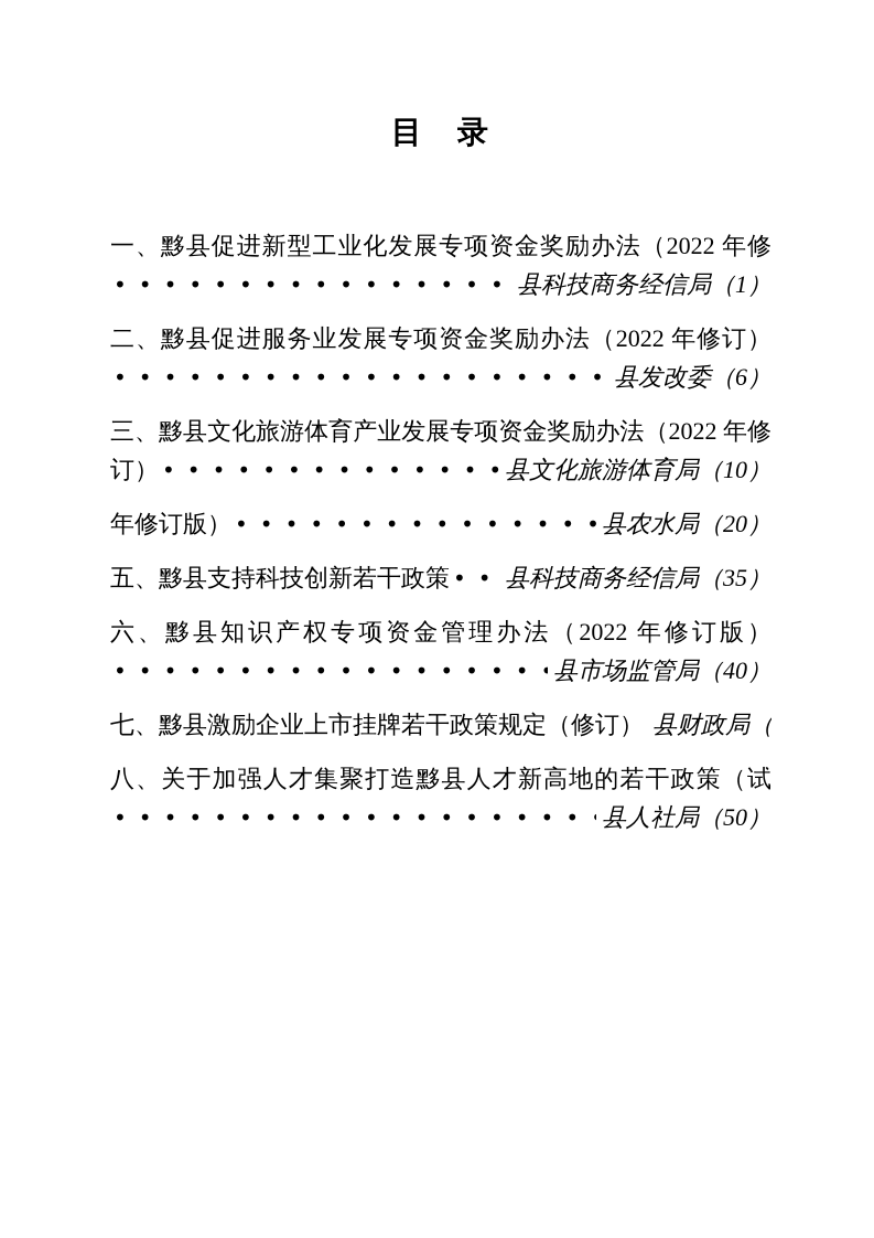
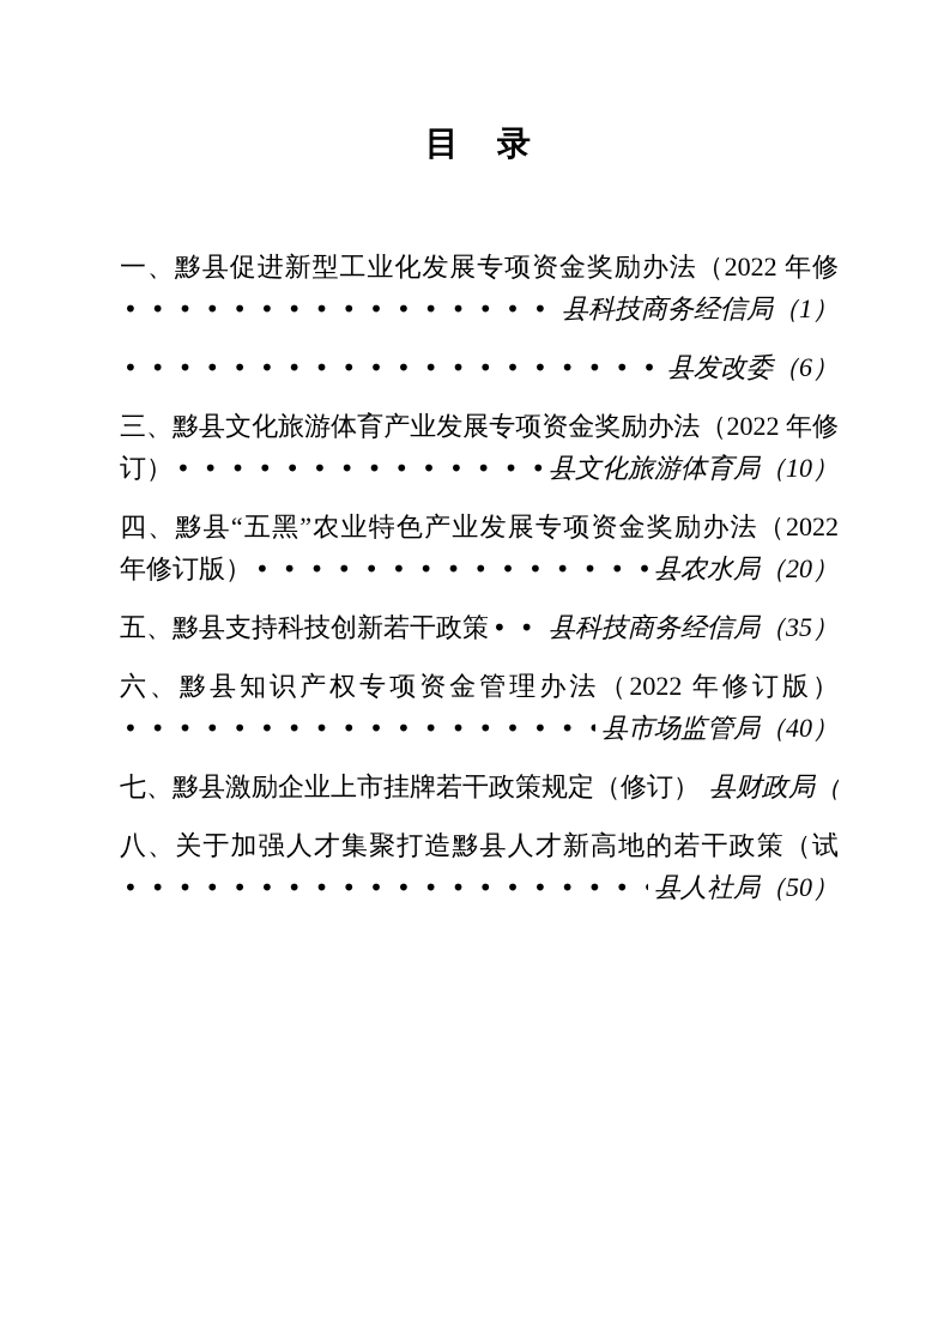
  目 录
  一、黟县促进新型工业化发展专项资金奖励办法（2022 年修
  ••••••••••••••••
  县科技商务经信局（1）
- 二、黟县促进服务业发展专项资金奖励办法（2022 年修订）
  ••••••••••••••••••••
  县发改委（6）
  三、黟县文化旅游体育产业发展专项资金奖励办法（2022 年修
  订）
  •••••••••••••
  县文化旅游体育局（10）
+ 四、黟县“五黑”农业特色产业发展专项资金奖励办法（2022
  年修订版）
  ••••••••••••••
  县农水局（20）
  五、黟县支持科技创新若干政策
  县科技商务经信局（35）
  六、黟县知识产权专项资金管理办法（2022 年修订版）
  •••••••••••••••••
  县市场监管局（40）
  七、黟县激励企业上市挂牌若干政策规定（修订）
  八、关于加强人才集聚打造黟县人才新高地的若干政策（试
  •••••••••••••••••••
  县人社局（50）
